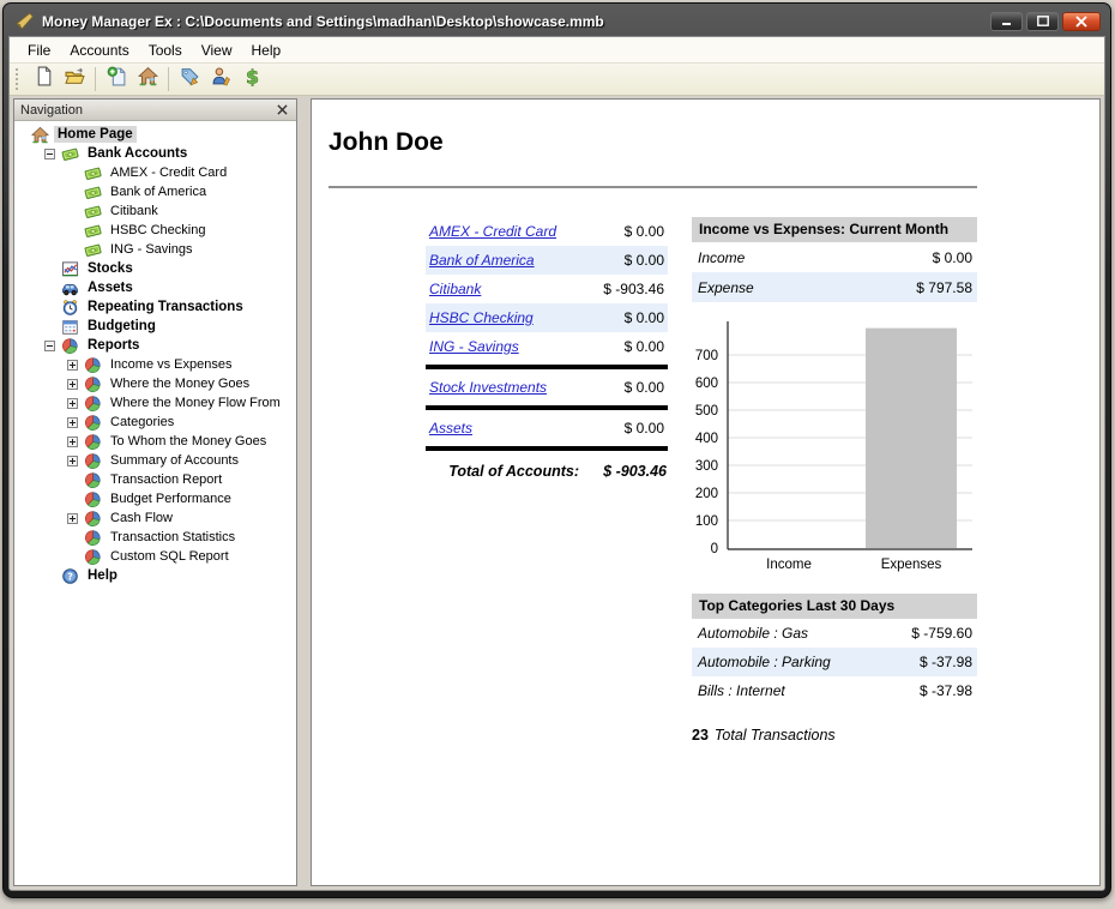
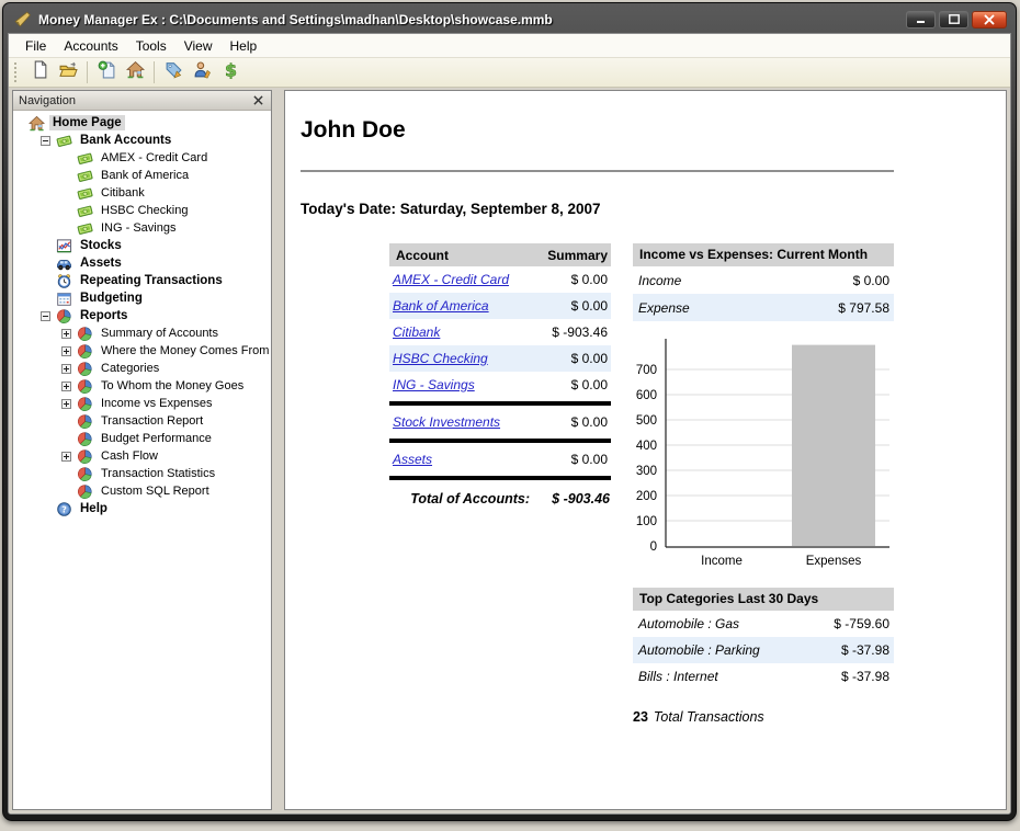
  Money Manager Ex : C:\Documents and Settings\madhan\Desktop\showcase.mmb
  File
  Accounts
  Tools
  View
  Help
  $
  Navigation
  Home Page
  Bank Accounts
  AMEX - Credit Card
  Bank of America
  Citibank
  HSBC Checking
  ING - Savings
  Stocks
  Assets
  Repeating Transactions
  Budgeting
  Reports
- Income vs Expenses
+ Summary of Accounts
- Where the Money Goes
- Where the Money Flow From
+ Where the Money Comes From
  Categories
  To Whom the Money Goes
- Summary of Accounts
+ Income vs Expenses
  Transaction Report
  Budget Performance
  Cash Flow
  Transaction Statistics
  Custom SQL Report
  ?
  Help
  John Doe
+ Today's Date: Saturday, September 8, 2007
+ Account
+ Summary
  AMEX - Credit Card
  $ 0.00
  Bank of America
  $ 0.00
  Citibank
  $ -903.46
  HSBC Checking
  $ 0.00
  ING - Savings
  $ 0.00
  Stock Investments
  $ 0.00
  Assets
  $ 0.00
  Total of Accounts:
  $ -903.46
  Income vs Expenses: Current Month
  Income
  $ 0.00
  Expense
  $ 797.58
  0
  100
  200
  300
  400
  500
  600
  700
  Income
  Expenses
  Top Categories Last 30 Days
  Automobile : Gas
  $ -759.60
  Automobile : Parking
  $ -37.98
  Bills : Internet
  $ -37.98
  23 Total Transactions
